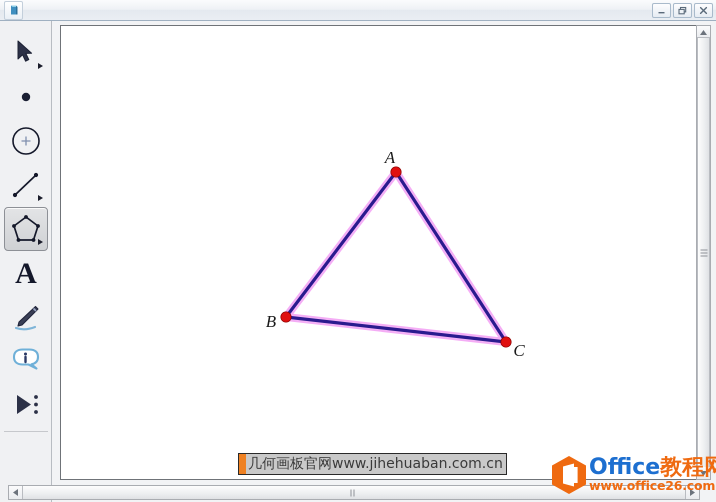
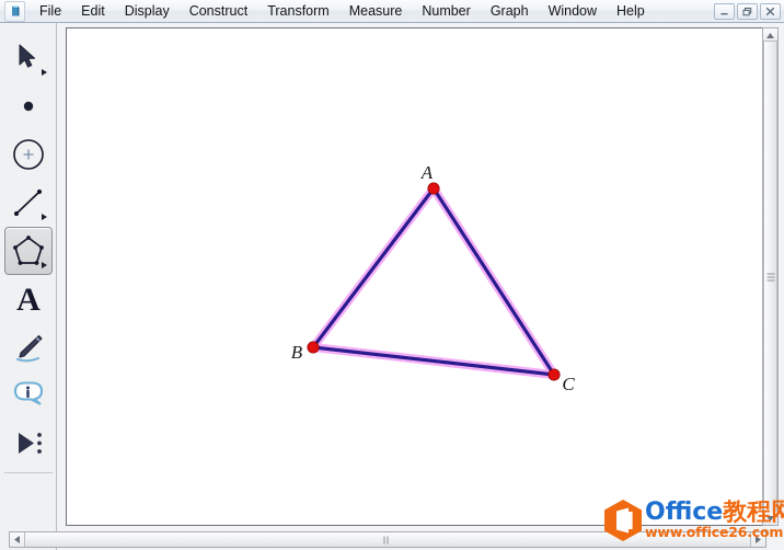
+ File
+ Edit
+ Display
+ Construct
+ Transform
+ Measure
+ Number
+ Graph
+ Window
+ Help
  A
  A
  B
  C
- 几何画板官网www.jihehuaban.com.cn
  Office教程网
  www.office26.com
